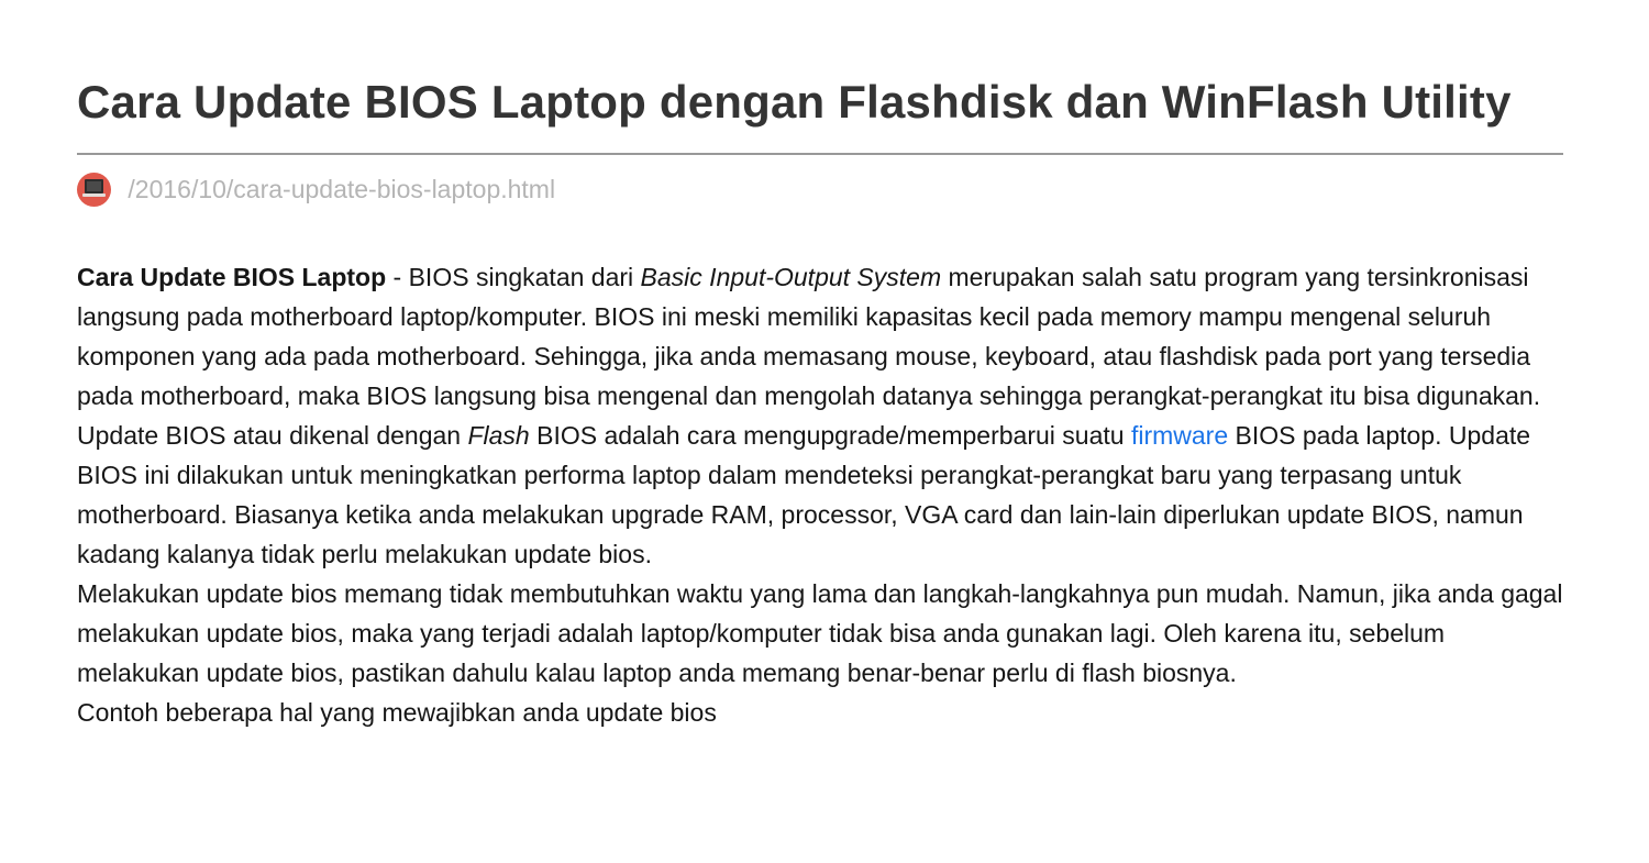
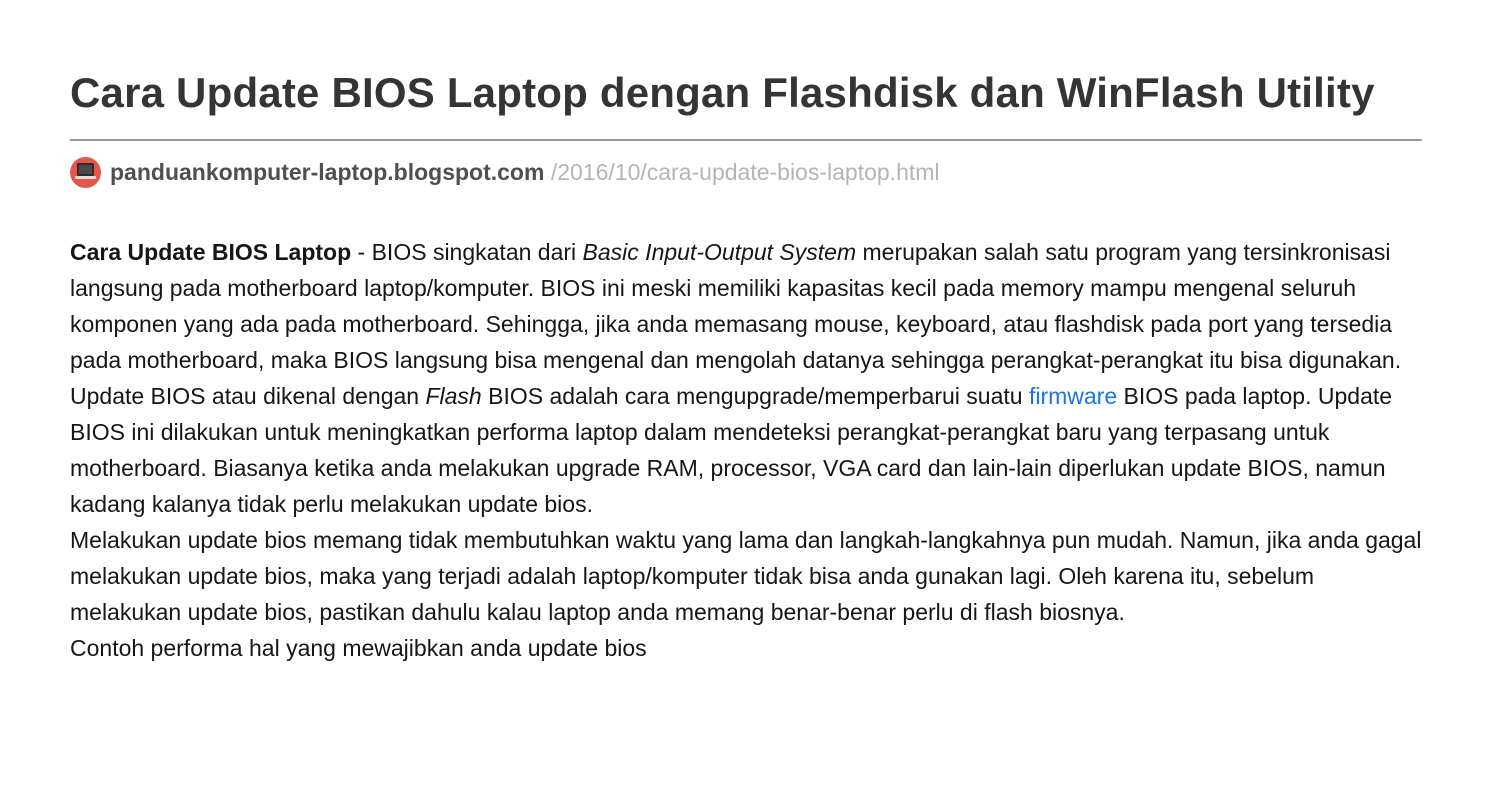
  Cara Update BIOS Laptop dengan Flashdisk dan WinFlash Utility
+ panduankomputer-laptop.blogspot.com
  /2016/10/cara-update-bios-laptop.html
  Cara Update BIOS Laptop - BIOS singkatan dari Basic Input-Output System merupakan salah satu program yang tersinkronisasi langsung pada motherboard laptop/komputer. BIOS ini meski memiliki kapasitas kecil pada memory mampu mengenal seluruh komponen yang ada pada motherboard. Sehingga, jika anda memasang mouse, keyboard, atau flashdisk pada port yang tersedia pada motherboard, maka BIOS langsung bisa mengenal dan mengolah datanya sehingga perangkat-perangkat itu bisa digunakan.
  Update BIOS atau dikenal dengan Flash BIOS adalah cara mengupgrade/memperbarui suatu firmware BIOS pada laptop. Update BIOS ini dilakukan untuk meningkatkan performa laptop dalam mendeteksi perangkat-perangkat baru yang terpasang untuk motherboard. Biasanya ketika anda melakukan upgrade RAM, processor, VGA card dan lain-lain diperlukan update BIOS, namun kadang kalanya tidak perlu melakukan update bios.
  Melakukan update bios memang tidak membutuhkan waktu yang lama dan langkah-langkahnya pun mudah. Namun, jika anda gagal melakukan update bios, maka yang terjadi adalah laptop/komputer tidak bisa anda gunakan lagi. Oleh karena itu, sebelum melakukan update bios, pastikan dahulu kalau laptop anda memang benar-benar perlu di flash biosnya.
- Contoh beberapa hal yang mewajibkan anda update bios
+ Contoh performa hal yang mewajibkan anda update bios
